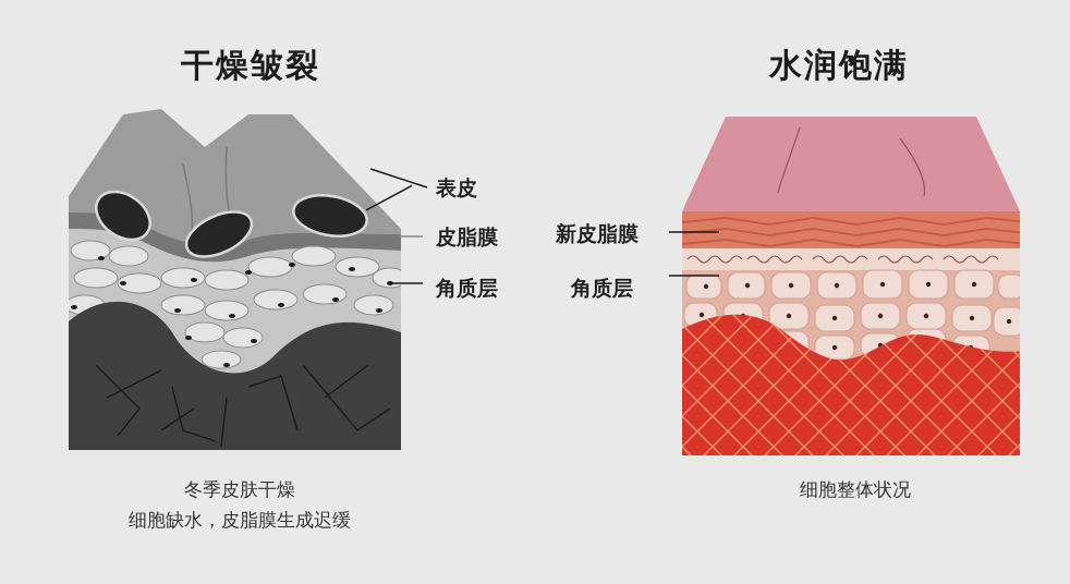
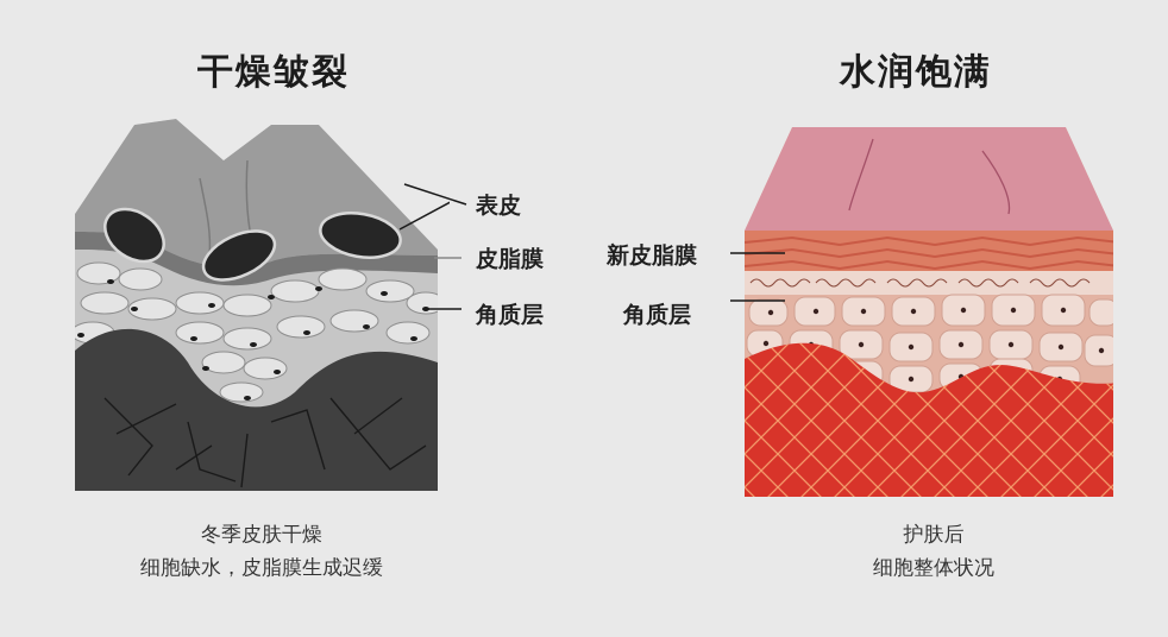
  干燥皱裂
  水润饱满
  表皮
  皮脂膜
  角质层
  新皮脂膜
  角质层
  冬季皮肤干燥
  细胞缺水，皮脂膜生成迟缓
+ 护肤后
  细胞整体状况
